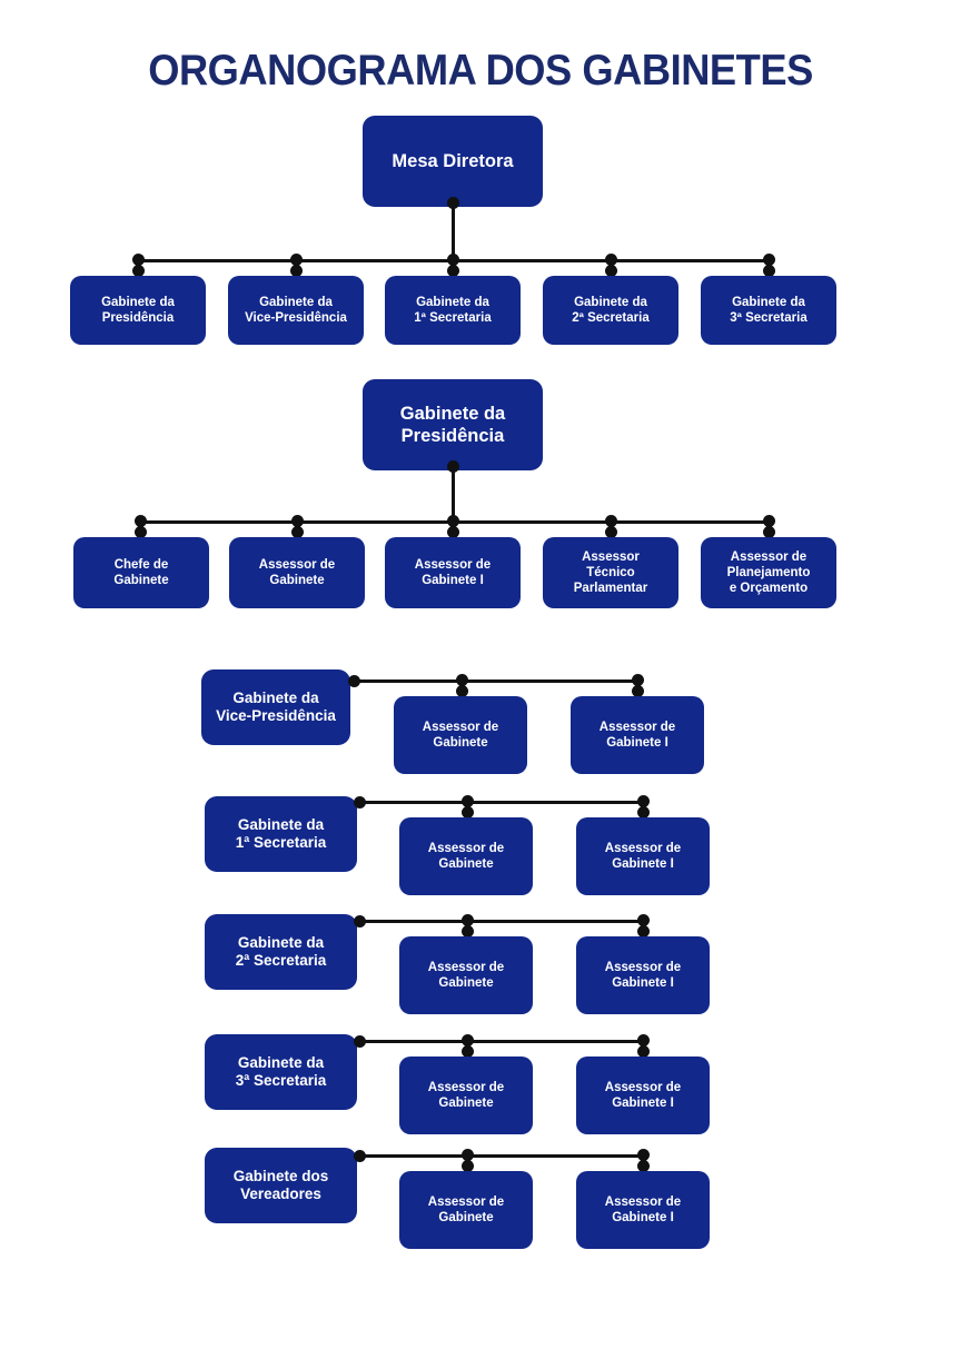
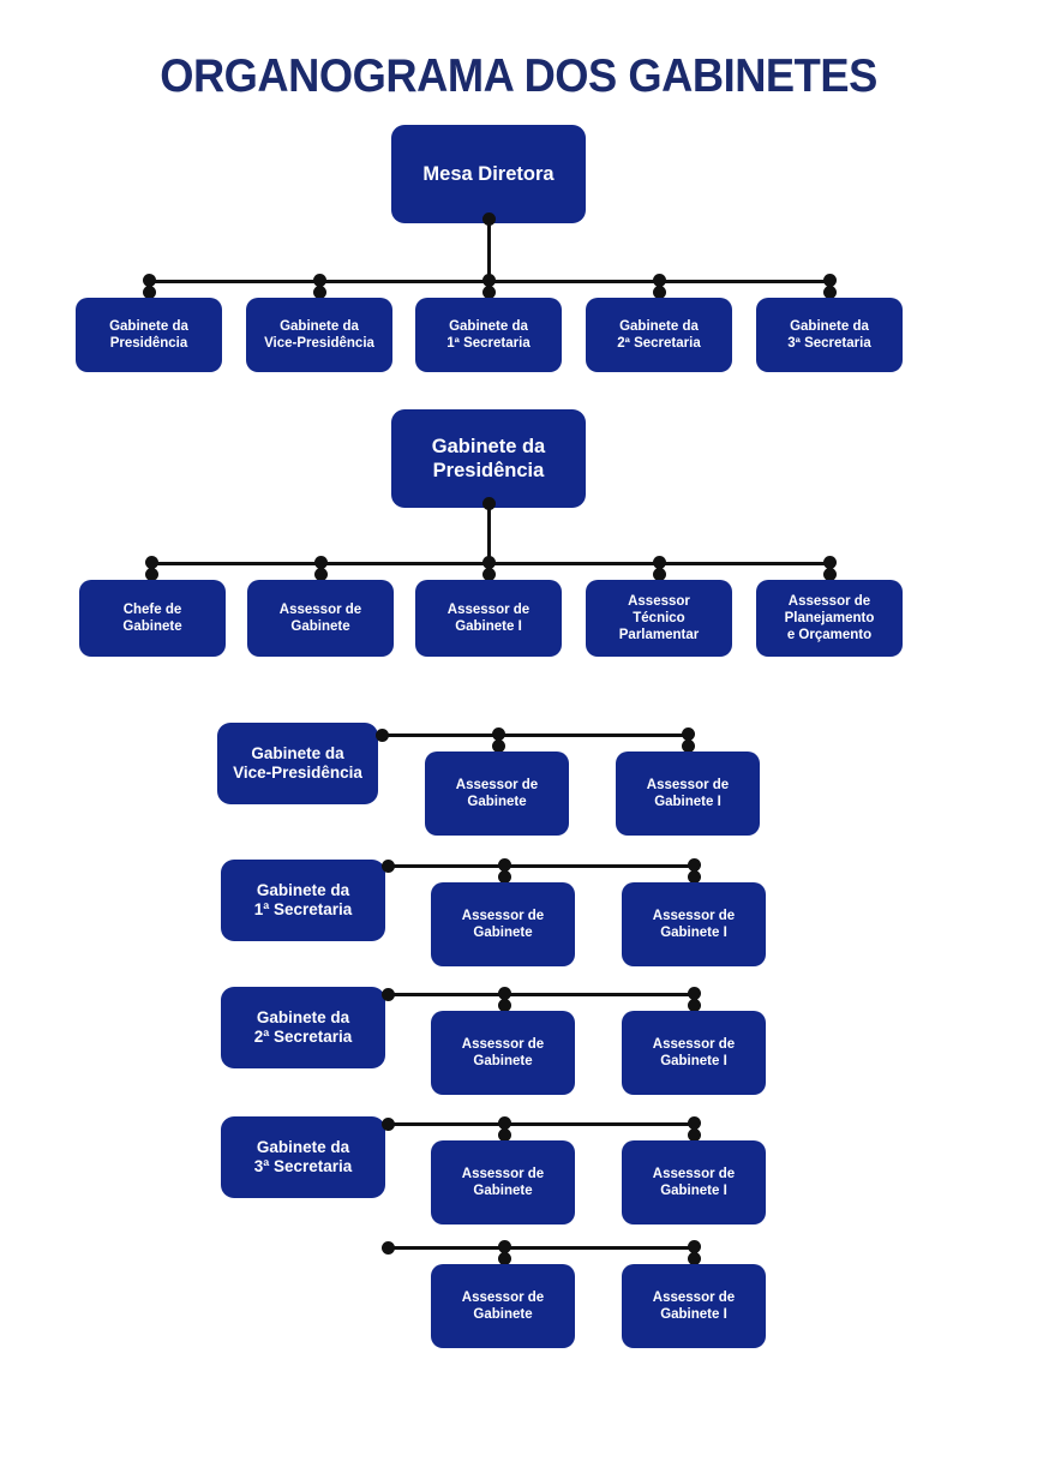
  ORGANOGRAMA DOS GABINETES
  Mesa Diretora
  Gabinete da
  Presidência
  Gabinete da
  Vice-Presidência
  Gabinete da
  1ª Secretaria
  Gabinete da
  2ª Secretaria
  Gabinete da
  3ª Secretaria
  Gabinete da
  Presidência
  Chefe de
  Gabinete
  Assessor de
  Gabinete
  Assessor de
  Gabinete I
  Assessor
  Técnico
  Parlamentar
  Assessor de
  Planejamento
  e Orçamento
  Gabinete da
  Vice-Presidência
  Assessor de
  Gabinete
  Assessor de
  Gabinete I
  Gabinete da
  1ª Secretaria
  Assessor de
  Gabinete
  Assessor de
  Gabinete I
  Gabinete da
  2ª Secretaria
  Assessor de
  Gabinete
  Assessor de
  Gabinete I
  Gabinete da
  3ª Secretaria
  Assessor de
  Gabinete
  Assessor de
  Gabinete I
- Gabinete dos
- Vereadores
  Assessor de
  Gabinete
  Assessor de
  Gabinete I
